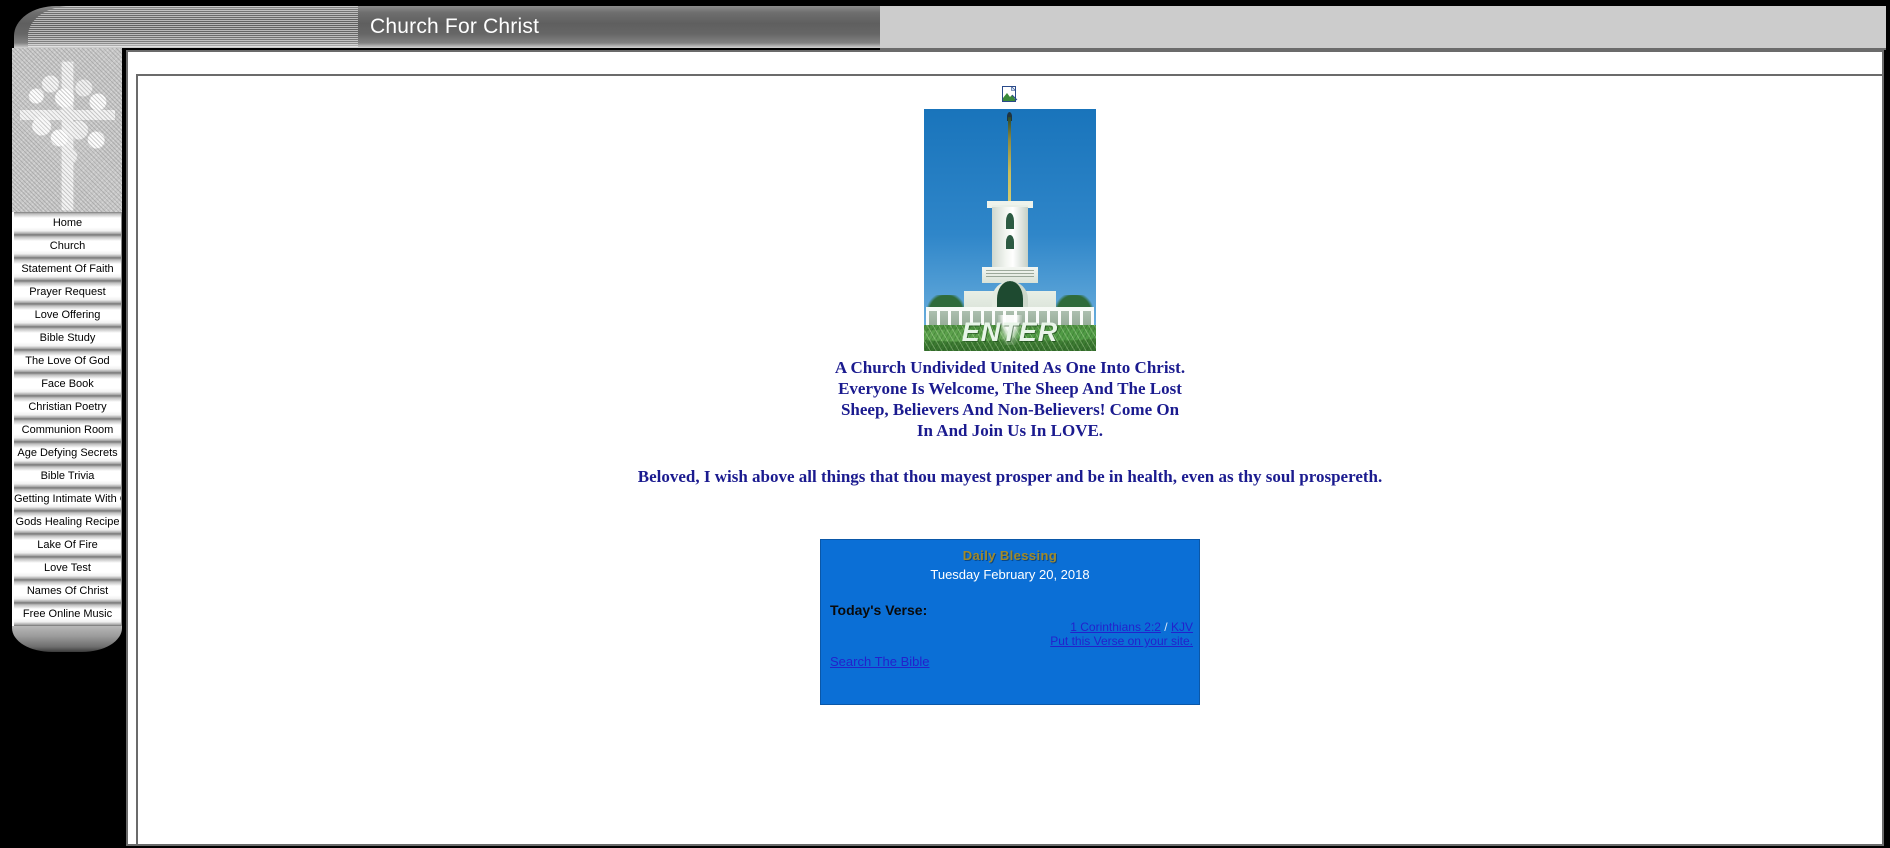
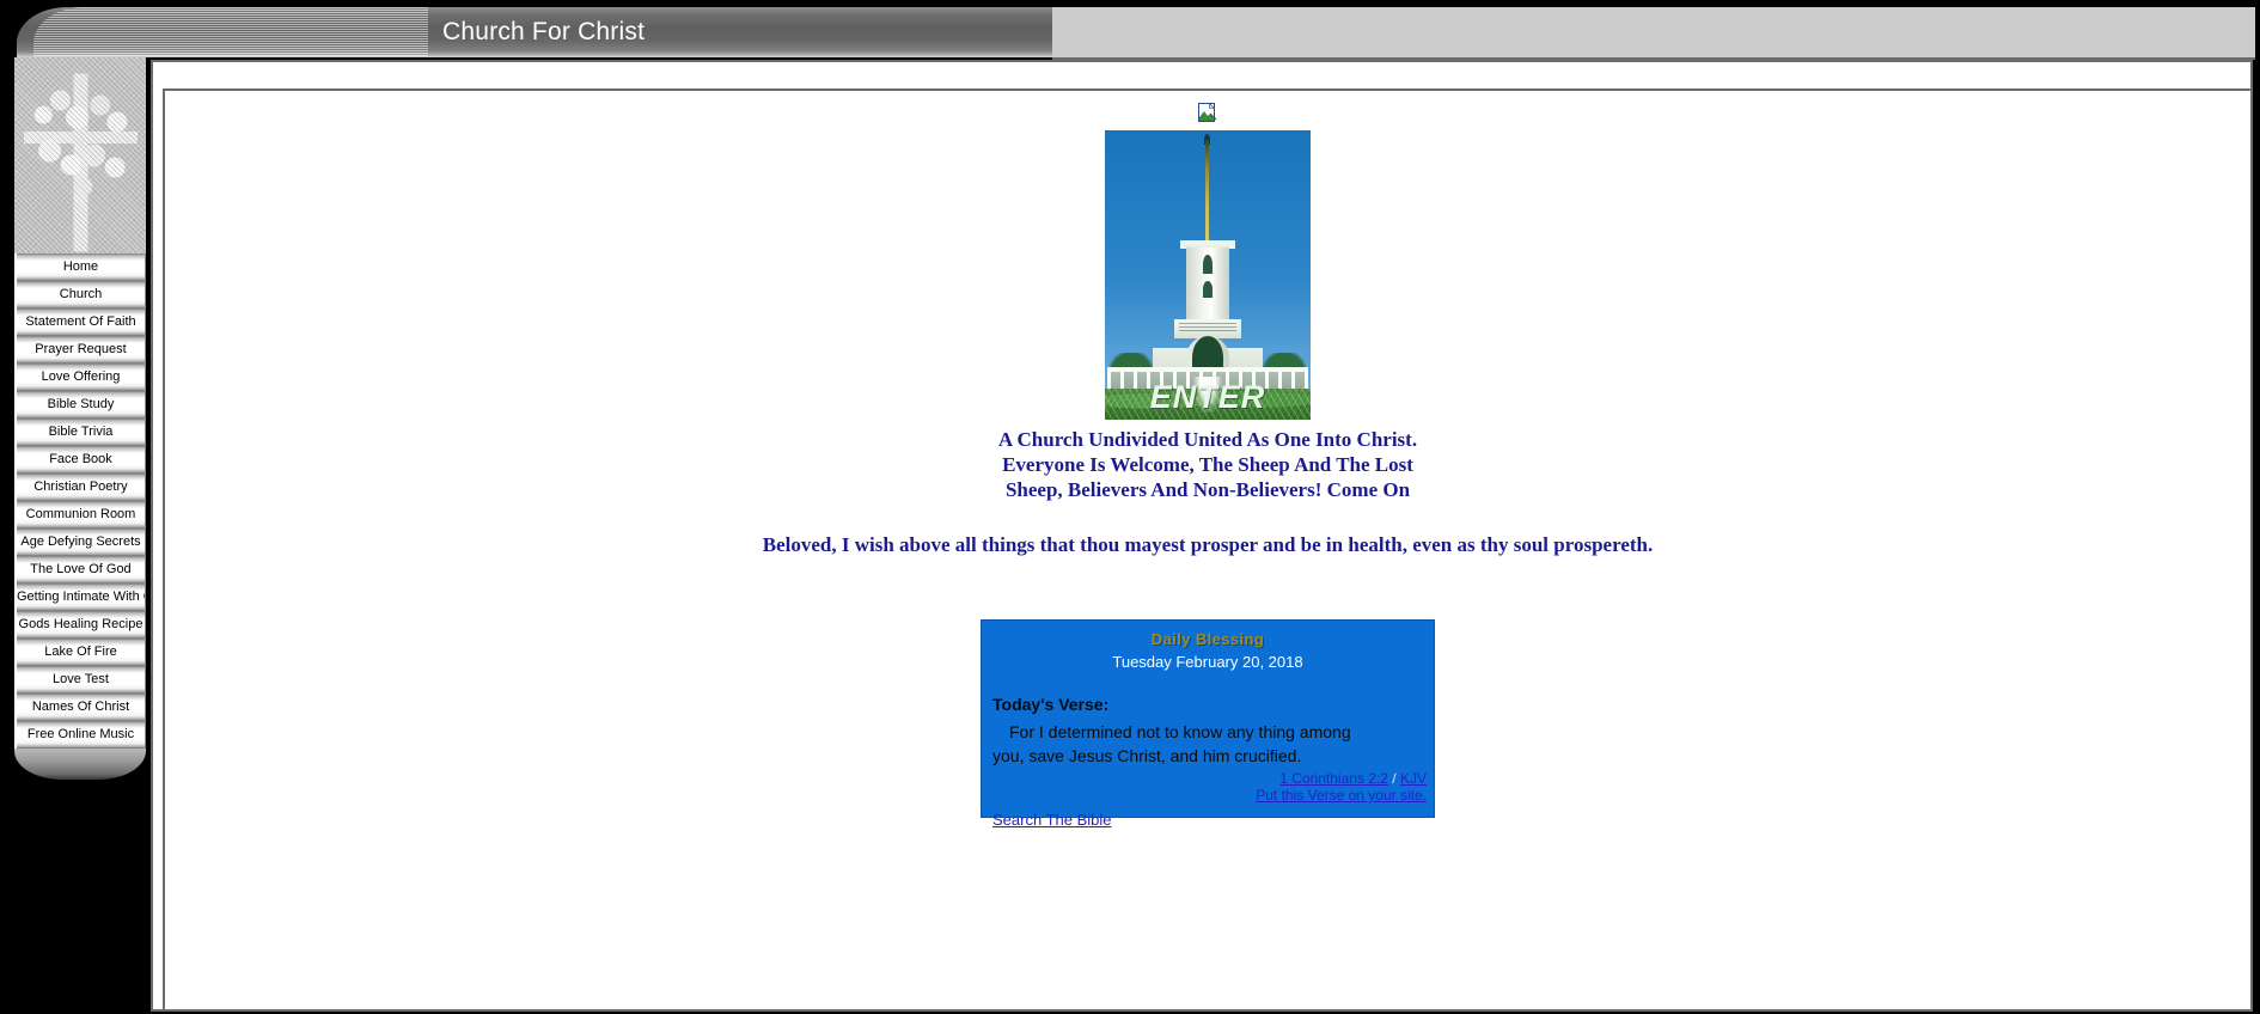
  Church For Christ
  Home
  Church
  Statement Of Faith
  Prayer Request
  Love Offering
  Bible Study
- The Love Of God
+ Bible Trivia
  Face Book
  Christian Poetry
  Communion Room
  Age Defying Secrets
- Bible Trivia
+ The Love Of God
  Getting Intimate With
  Gods Healing Recipe
  Lake Of Fire
  Love Test
  Names Of Christ
  Free Online Music
  ENTER
  A Church Undivided United As One Into Christ.
  Everyone Is Welcome, The Sheep And The Lost
  Sheep, Believers And Non-Believers! Come On
- In And Join Us In LOVE.
  Beloved, I wish above all things that thou mayest prosper and be in health, even as thy soul prospereth.
  Daily Blessing
  Tuesday February 20, 2018
  Today's Verse:
+ For I determined not to know any thing among
+ you, save Jesus Christ, and him crucified.
  1 Corinthians 2:2 / KJV
  Put this Verse on your site.
  Search The Bible
